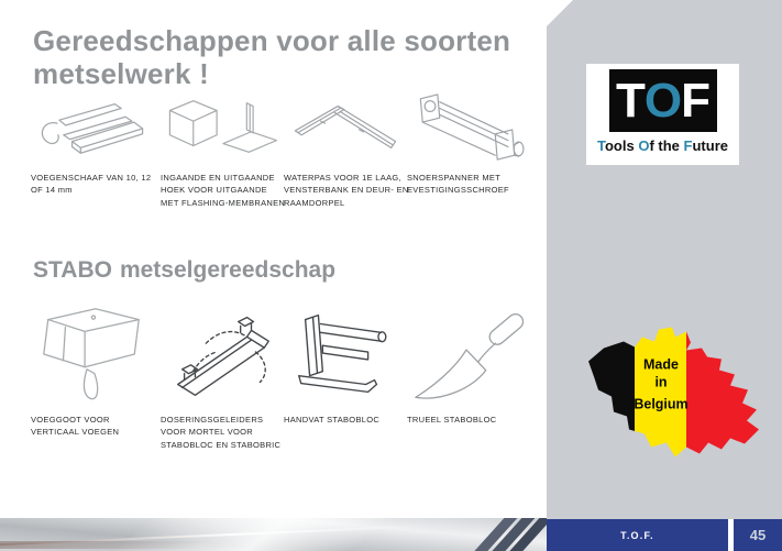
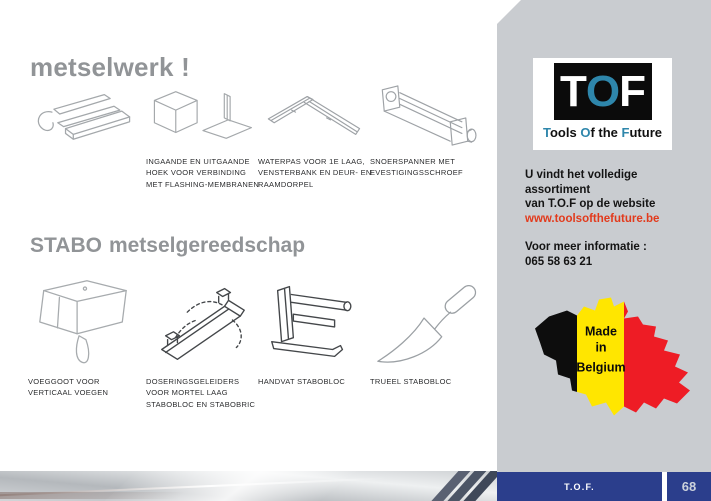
- Gereedschappen voor alle soorten
  metselwerk !
- VOEGENSCHAAF VAN 10, 12 OF 14 mm
- INGAANDE EN UITGAANDE HOEK VOOR UITGAANDE MET FLASHING-MEMBRANEN
+ INGAANDE EN UITGAANDE HOEK VOOR VERBINDING MET FLASHING-MEMBRANEN
  WATERPAS VOOR 1E LAAG, VENSTERBANK EN DEUR- EN RAAMDORPEL
  SNOERSPANNER MET EVESTIGINGSSCHROEF
  STABO metselgereedschap
  VOEGGOOT VOOR VERTICAAL VOEGEN
- DOSERINGSGELEIDERS VOOR MORTEL VOOR STABOBLOC EN STABOBRIC
+ DOSERINGSGELEIDERS VOOR MORTEL LAAG STABOBLOC EN STABOBRIC
  HANDVAT STABOBLOC
  TRUEEL STABOBLOC
  T
  O
  F
  Tools Of the Future
+ U vindt het volledige assortiment
+ van T.O.F op de website
+ www.toolsofthefuture.be
+ Voor meer informatie :
+ 065 58 63 21
  Made
  in
  Belgium
  T.O.F.
- 45
+ 68
